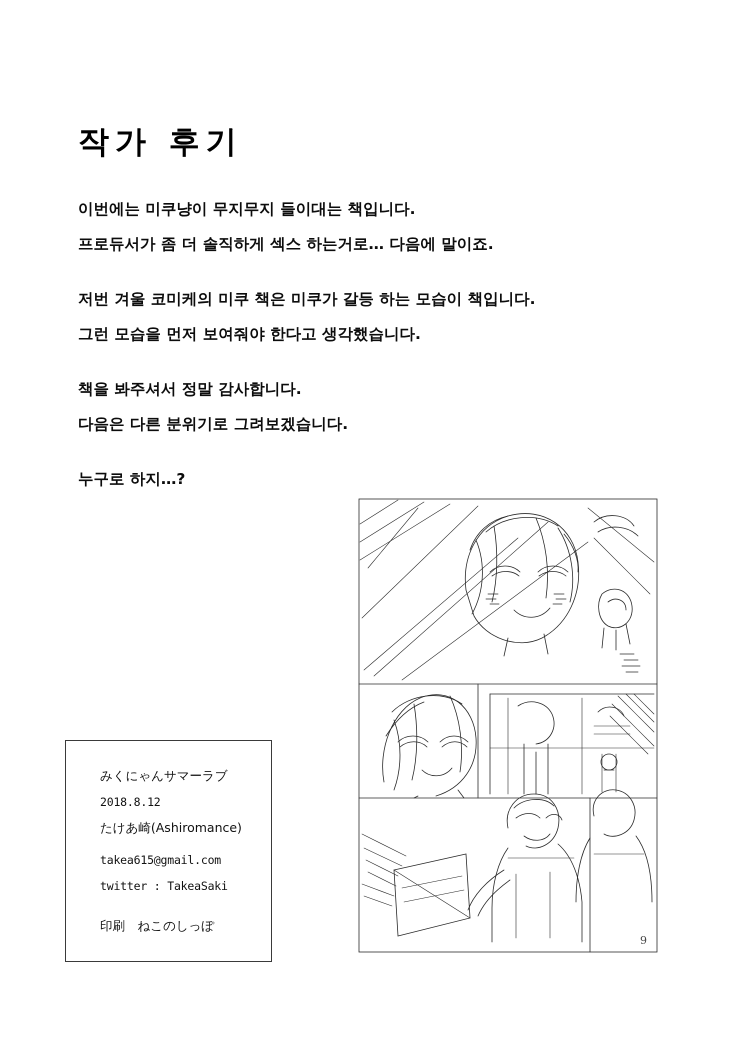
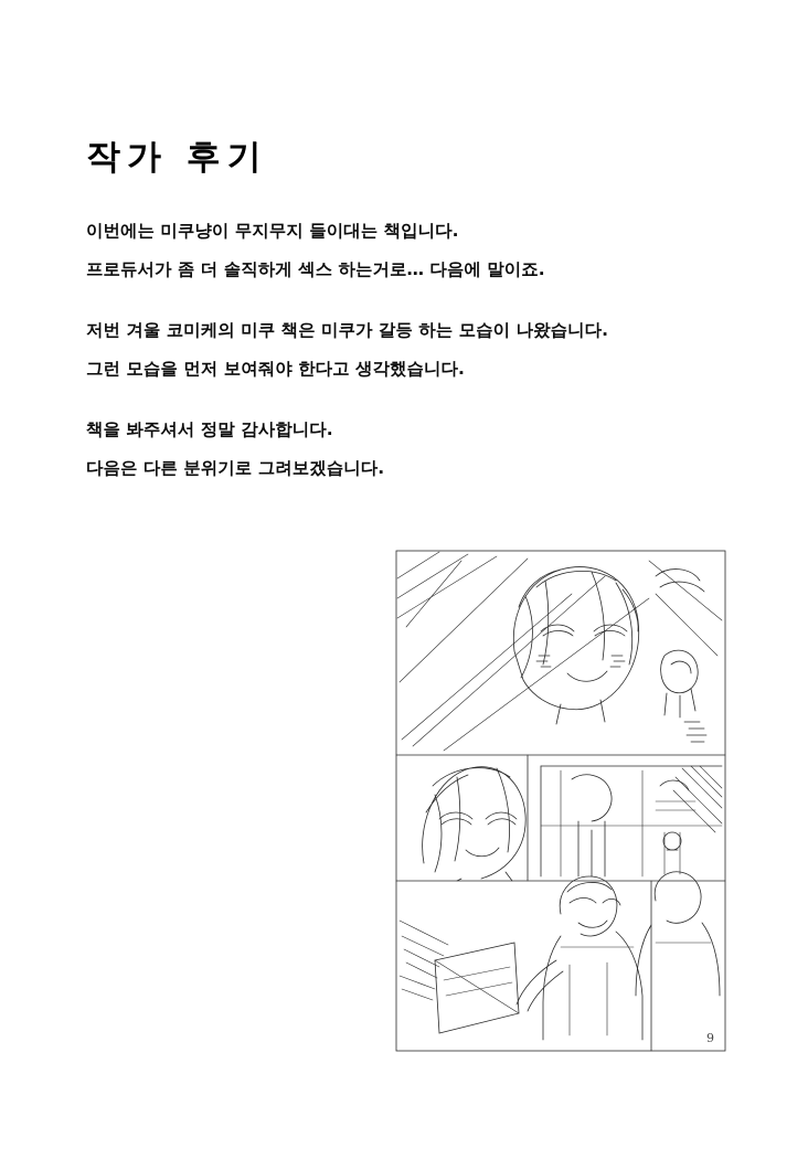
  작가 후기
  이번에는 미쿠냥이 무지무지 들이대는 책입니다.
  프로듀서가 좀 더 솔직하게 섹스 하는거로… 다음에 말이죠.
- 저번 겨울 코미케의 미쿠 책은 미쿠가 갈등 하는 모습이 책입니다.
+ 저번 겨울 코미케의 미쿠 책은 미쿠가 갈등 하는 모습이 나왔습니다.
  그런 모습을 먼저 보여줘야 한다고 생각했습니다.
  책을 봐주셔서 정말 감사합니다.
  다음은 다른 분위기로 그려보겠습니다.
- 누구로 하지…?
- みくにゃんサマーラブ
- 2018.8.12
- たけあ崎(Ashiromance)
- takea615@gmail.com
- twitter : TakeaSaki
- 印刷 ねこのしっぽ
  9
